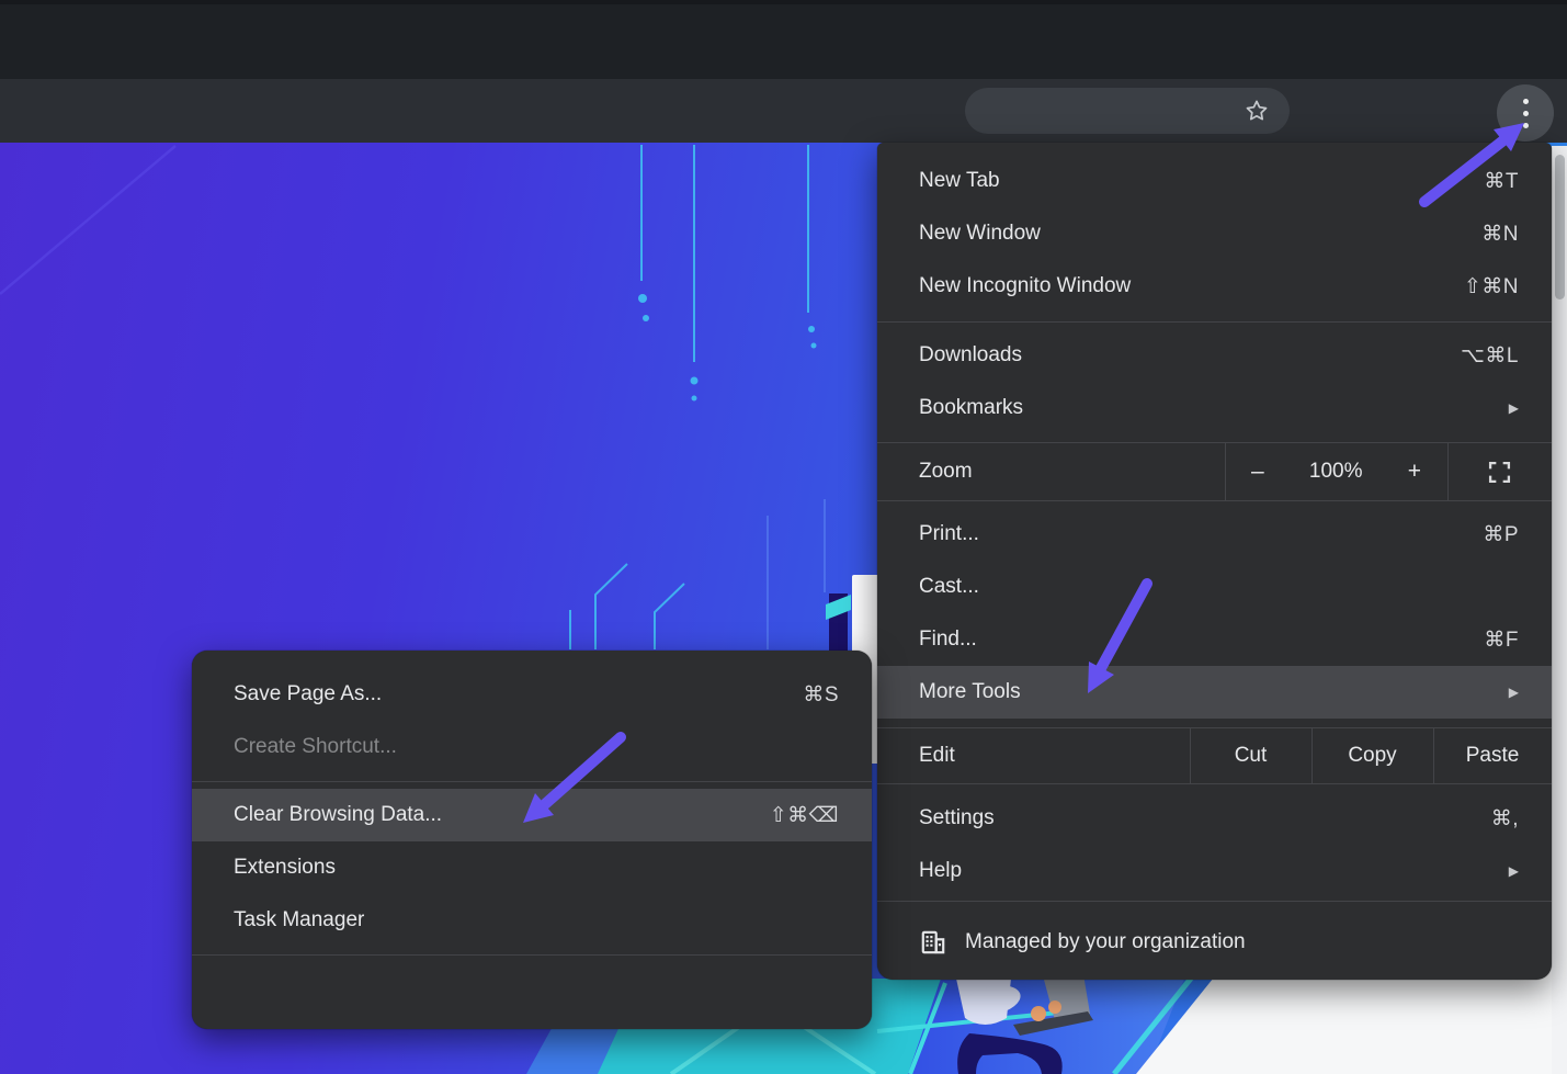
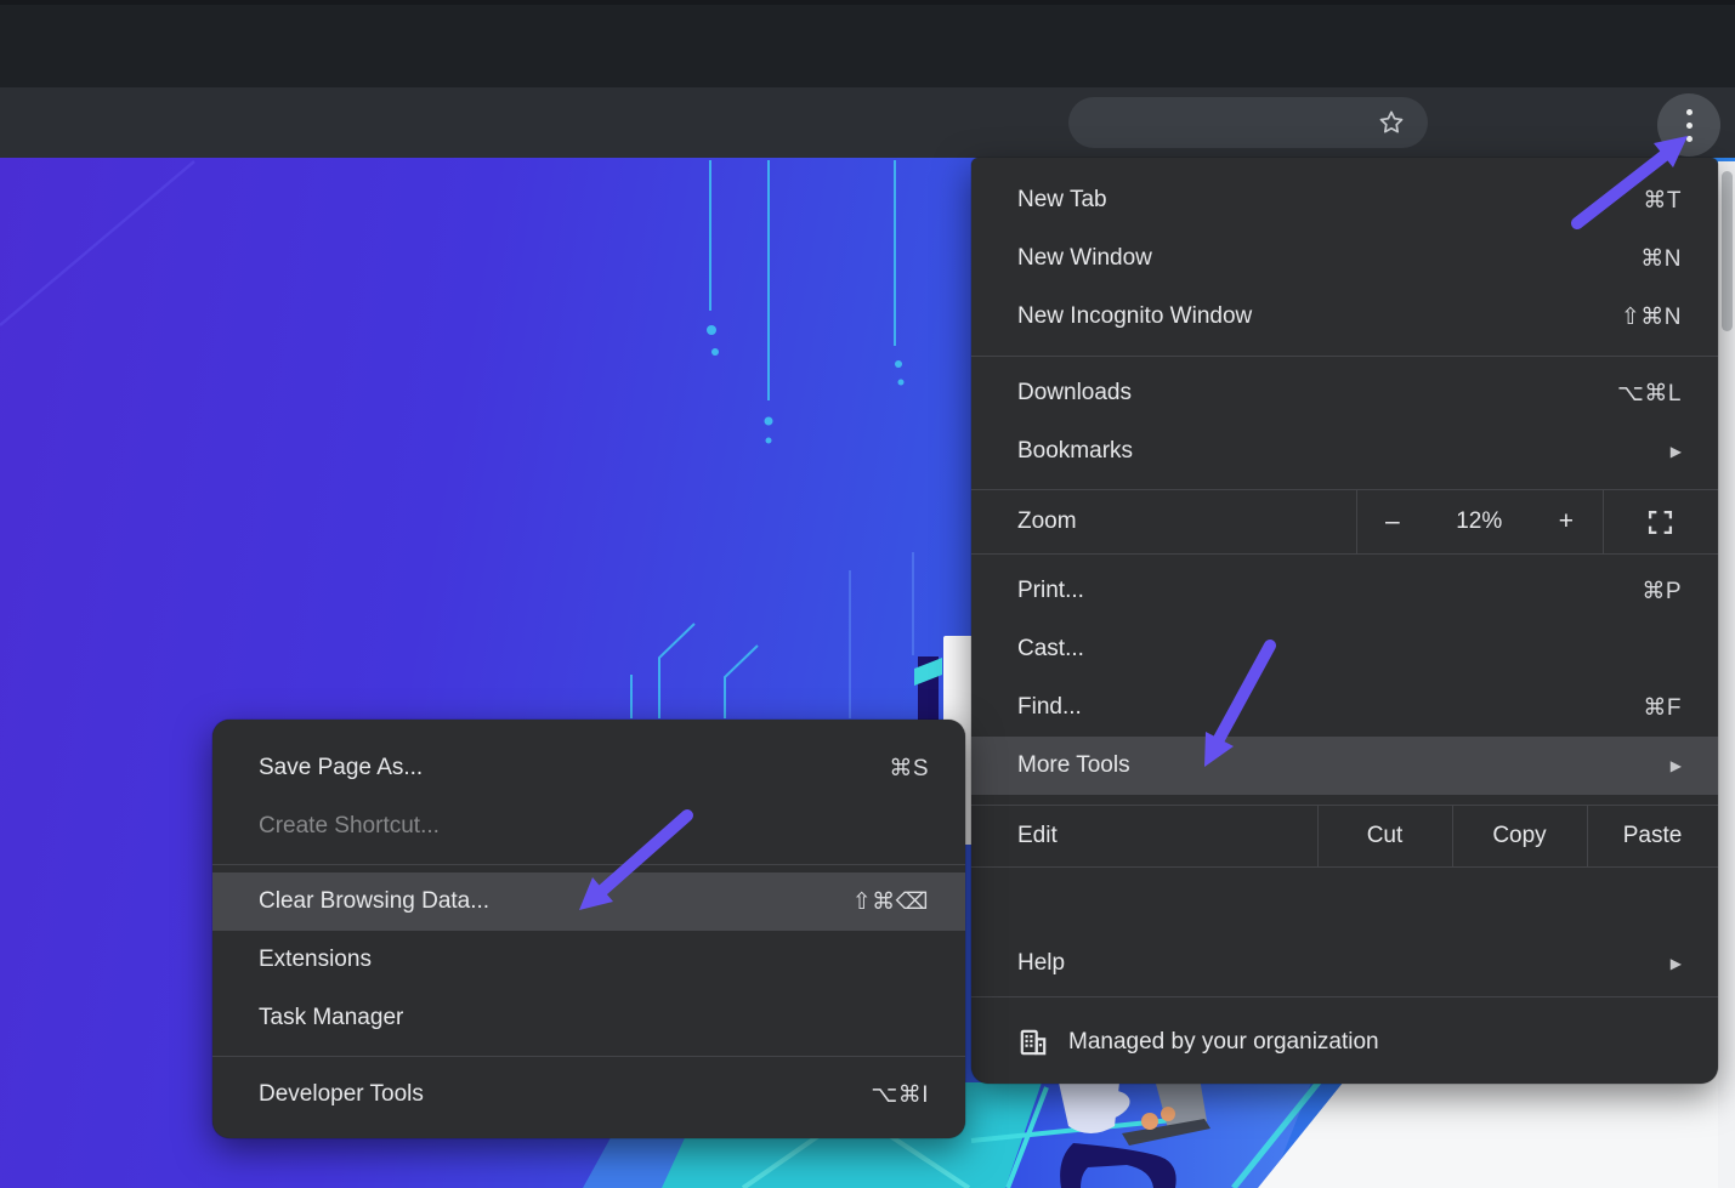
  New Tab
  ⌘T
  New Window
  ⌘N
  New Incognito Window
  ⇧⌘N
  Downloads
  ⌥⌘L
  Bookmarks
  ▶
  Zoom
  –
- 100%
+ 12%
  +
  Print...
  ⌘P
  Cast...
  Find...
  ⌘F
  More Tools
  ▶
  Edit
  Cut
  Copy
  Paste
- Settings
- ⌘,
  Help
  ▶
  Managed by your organization
  Save Page As...
  ⌘S
  Create Shortcut...
  Clear Browsing Data...
  ⇧⌘⌫
  Extensions
  Task Manager
+ Developer Tools
+ ⌥⌘I
